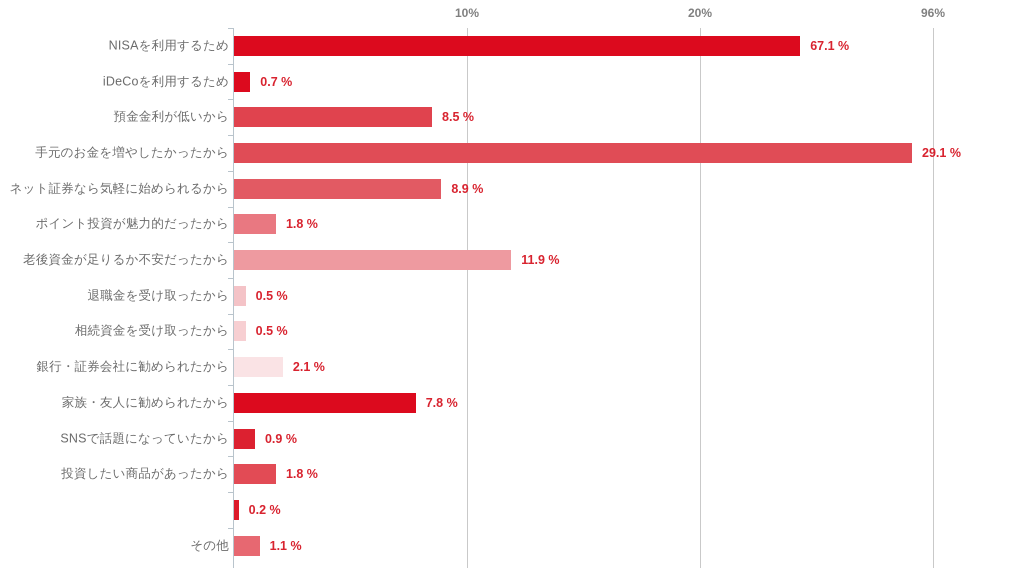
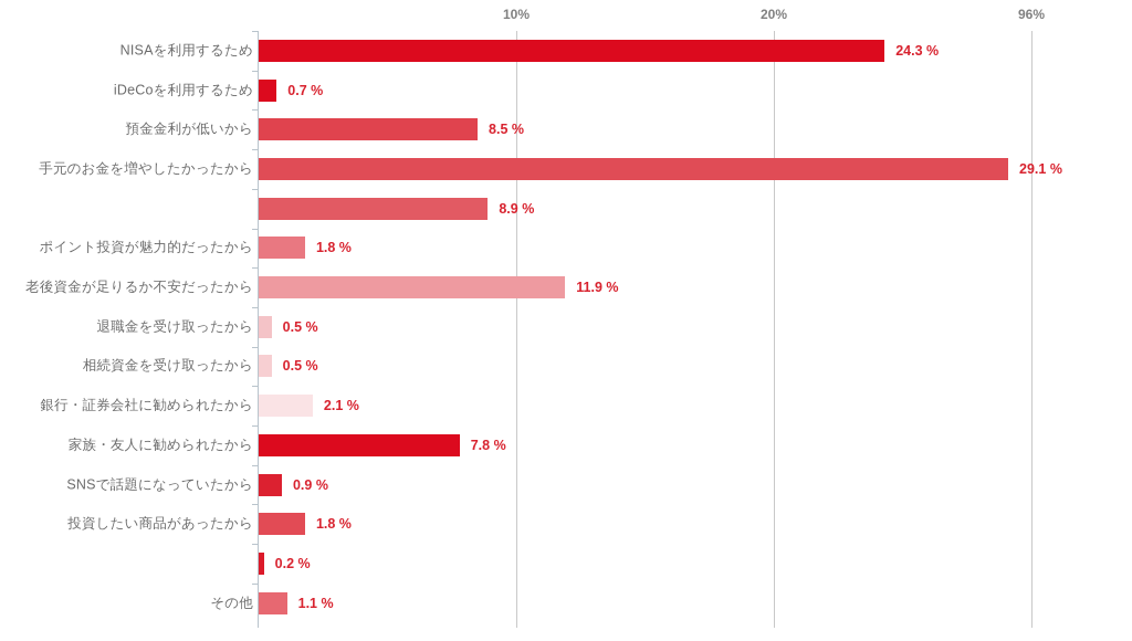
  10%
  20%
  96%
  NISAを利用するため
- 67.1 %
+ 24.3 %
  iDeCoを利用するため
  0.7 %
  預金金利が低いから
  8.5 %
  手元のお金を増やしたかったから
  29.1 %
- ネット証券なら気軽に始められるから
  8.9 %
  ポイント投資が魅力的だったから
  1.8 %
  老後資金が足りるか不安だったから
  11.9 %
  退職金を受け取ったから
  0.5 %
  相続資金を受け取ったから
  0.5 %
  銀行・証券会社に勧められたから
  2.1 %
  家族・友人に勧められたから
  7.8 %
  SNSで話題になっていたから
  0.9 %
  投資したい商品があったから
  1.8 %
  0.2 %
  その他
  1.1 %
